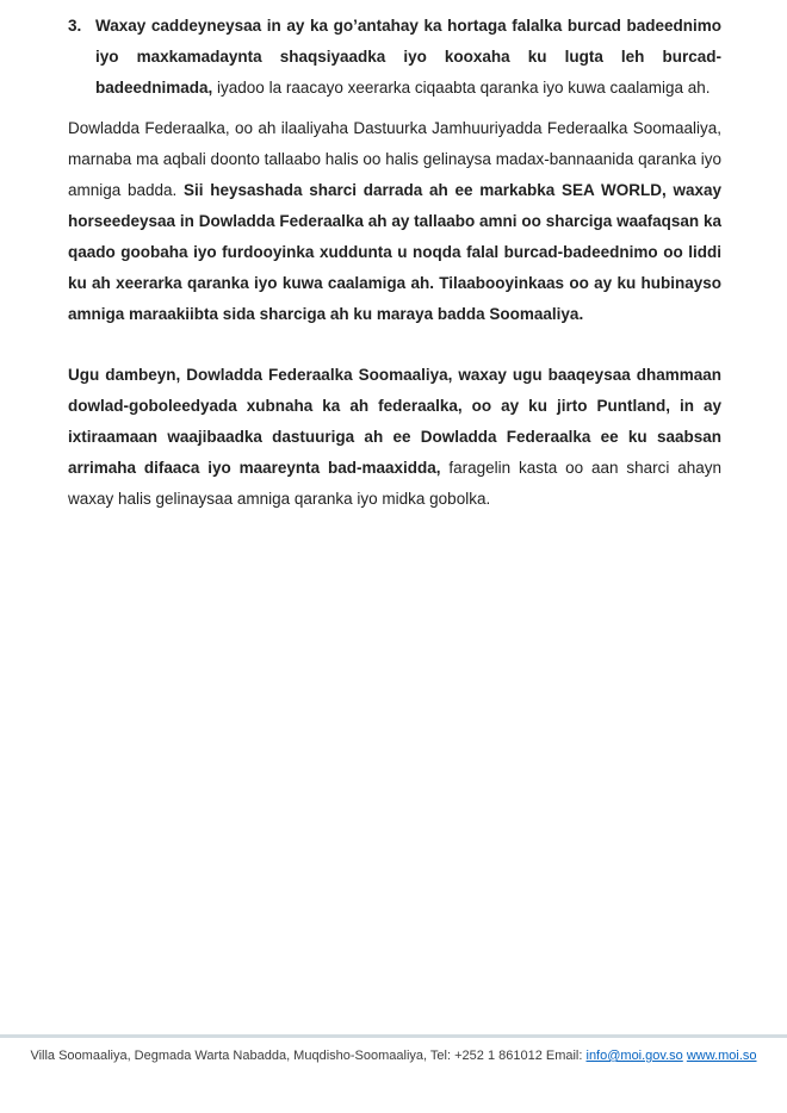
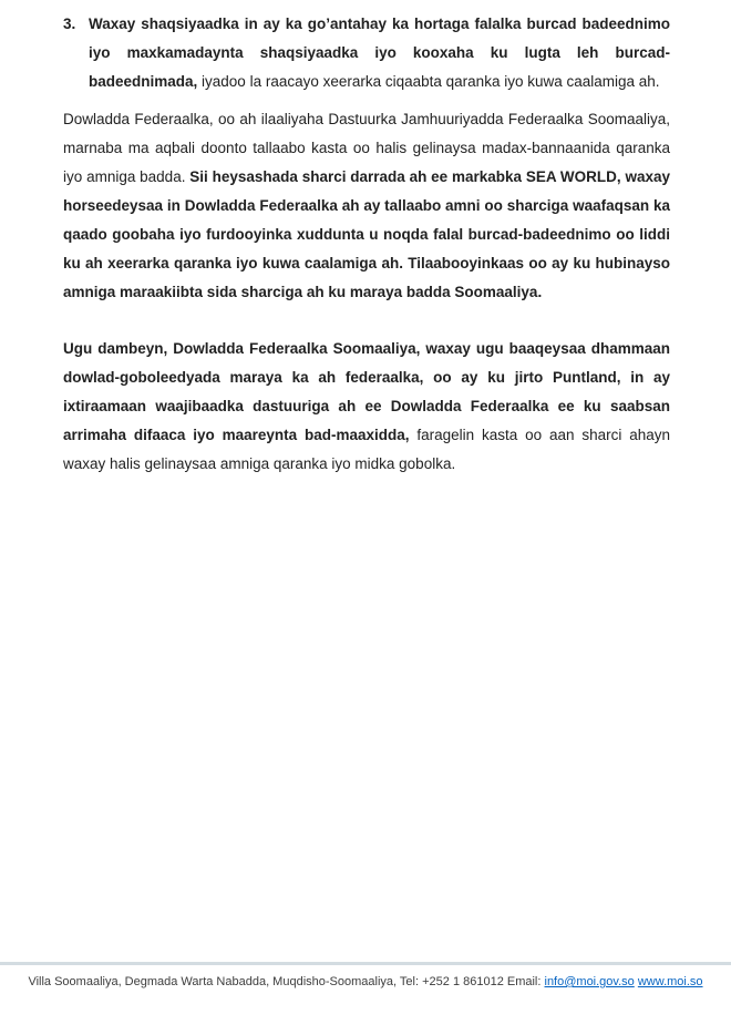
  3.
- Waxay caddeyneysaa in ay ka go’antahay ka hortaga falalka burcad badeednimo iyo maxkamadaynta shaqsiyaadka iyo kooxaha ku lugta leh burcad-badeednimada, iyadoo la raacayo xeerarka ciqaabta qaranka iyo kuwa caalamiga ah.
+ Waxay shaqsiyaadka in ay ka go’antahay ka hortaga falalka burcad badeednimo iyo maxkamadaynta shaqsiyaadka iyo kooxaha ku lugta leh burcad-badeednimada, iyadoo la raacayo xeerarka ciqaabta qaranka iyo kuwa caalamiga ah.
- Dowladda Federaalka, oo ah ilaaliyaha Dastuurka Jamhuuriyadda Federaalka Soomaaliya, marnaba ma aqbali doonto tallaabo halis oo halis gelinaysa madax-bannaanida qaranka iyo amniga badda. Sii heysashada sharci darrada ah ee markabka SEA WORLD, waxay horseedeysaa in Dowladda Federaalka ah ay tallaabo amni oo sharciga waafaqsan ka qaado goobaha iyo furdooyinka xuddunta u noqda falal burcad-badeednimo oo liddi ku ah xeerarka qaranka iyo kuwa caalamiga ah. Tilaabooyinkaas oo ay ku hubinayso amniga maraakiibta sida sharciga ah ku maraya badda Soomaaliya.
+ Dowladda Federaalka, oo ah ilaaliyaha Dastuurka Jamhuuriyadda Federaalka Soomaaliya, marnaba ma aqbali doonto tallaabo kasta oo halis gelinaysa madax-bannaanida qaranka iyo amniga badda. Sii heysashada sharci darrada ah ee markabka SEA WORLD, waxay horseedeysaa in Dowladda Federaalka ah ay tallaabo amni oo sharciga waafaqsan ka qaado goobaha iyo furdooyinka xuddunta u noqda falal burcad-badeednimo oo liddi ku ah xeerarka qaranka iyo kuwa caalamiga ah. Tilaabooyinkaas oo ay ku hubinayso amniga maraakiibta sida sharciga ah ku maraya badda Soomaaliya.
- Ugu dambeyn, Dowladda Federaalka Soomaaliya, waxay ugu baaqeysaa dhammaan dowlad-goboleedyada xubnaha ka ah federaalka, oo ay ku jirto Puntland, in ay ixtiraamaan waajibaadka dastuuriga ah ee Dowladda Federaalka ee ku saabsan arrimaha difaaca iyo maareynta bad-maaxidda, faragelin kasta oo aan sharci ahayn waxay halis gelinaysaa amniga qaranka iyo midka gobolka.
+ Ugu dambeyn, Dowladda Federaalka Soomaaliya, waxay ugu baaqeysaa dhammaan dowlad-goboleedyada maraya ka ah federaalka, oo ay ku jirto Puntland, in ay ixtiraamaan waajibaadka dastuuriga ah ee Dowladda Federaalka ee ku saabsan arrimaha difaaca iyo maareynta bad-maaxidda, faragelin kasta oo aan sharci ahayn waxay halis gelinaysaa amniga qaranka iyo midka gobolka.
  Villa Soomaaliya, Degmada Warta Nabadda, Muqdisho-Soomaaliya, Tel: +252 1 861012 Email: info@moi.gov.so www.moi.so
